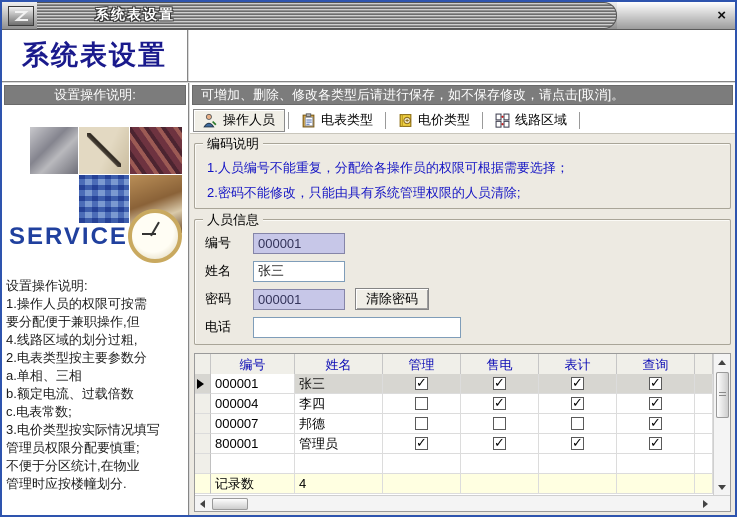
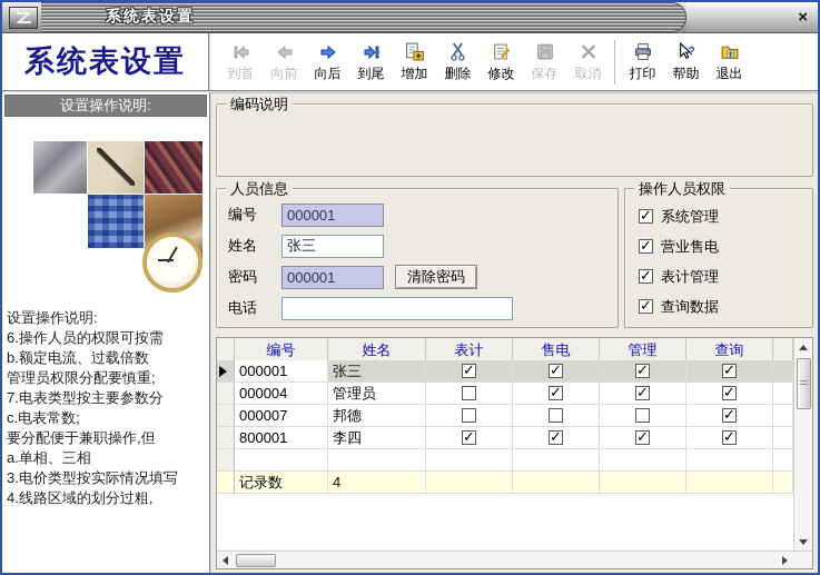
  系统表设置
  ×
  系统表设置
+ 到首
+ 向前
+ 向后
+ 到尾
+ 增加
+ 删除
+ 修改
+ 保存
+ 取消
+ 打印
+ ?
+ 帮助
+ 退出
  设置操作说明:
- SERVICE
  设置操作说明:
- 1.操作人员的权限可按需
+ 6.操作人员的权限可按需
- 要分配便于兼职操作,但
+ b.额定电流、过载倍数
- 4.线路区域的划分过粗,
+ 管理员权限分配要慎重;
- 2.电表类型按主要参数分
+ 7.电表类型按主要参数分
- a.单相、三相
+ c.电表常数;
- b.额定电流、过载倍数
+ 要分配便于兼职操作,但
- c.电表常数;
+ a.单相、三相
  3.电价类型按实际情况填写
- 管理员权限分配要慎重;
+ 4.线路区域的划分过粗,
- 不便于分区统计,在物业
- 管理时应按楼幢划分.
- 可增加、删除、修改各类型后请进行保存，如不保存修改，请点击[取消]。
- 操作人员
- 电表类型
- 电价类型
- 线路区域
  编码说明
- 1.人员编号不能重复，分配给各操作员的权限可根据需要选择；
- 2.密码不能修改，只能由具有系统管理权限的人员清除;
  人员信息
  编号
  000001
  姓名
  张三
  密码
  000001
  清除密码
  电话
+ 操作人员权限
+ 系统管理
+ 营业售电
+ 表计管理
+ 查询数据
  编号
  姓名
- 管理
+ 表计
  售电
- 表计
+ 管理
  查询
  000001
  张三
  000004
- 李四
+ 管理员
  000007
  邦德
  800001
- 管理员
+ 李四
  记录数
  4
